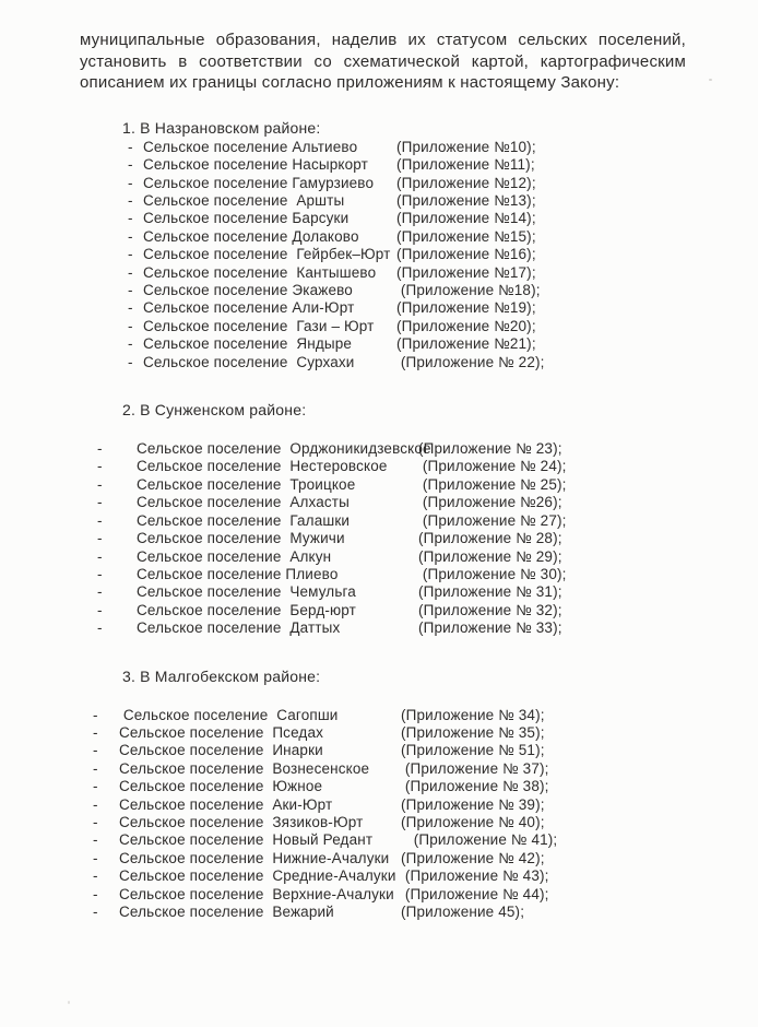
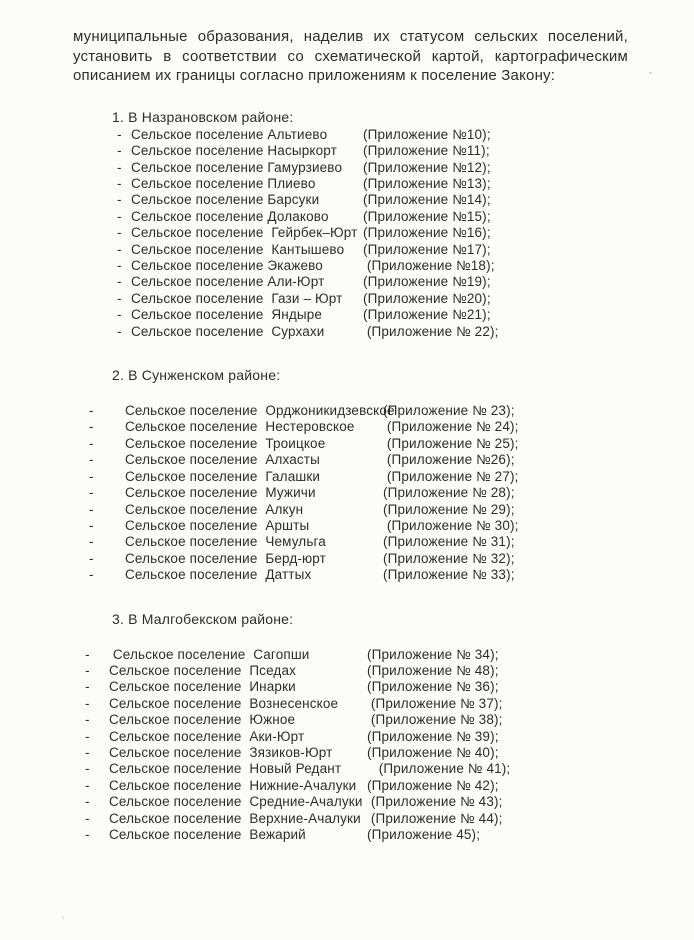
  муниципальные образования, наделив их статусом сельских поселений,
  установить в соответствии со схематической картой, картографическим
- описанием их границы согласно приложениям к настоящему Закону:
+ описанием их границы согласно приложениям к поселение Закону:
  1. В Назрановском районе:
  -
  Сельское поселение Альтиево
  (Приложение №10);
  -
  Сельское поселение Насыркорт
  (Приложение №11);
  -
  Сельское поселение Гамурзиево
  (Приложение №12);
  -
- Сельское поселение Аршты
+ Сельское поселение Плиево
  (Приложение №13);
  -
  Сельское поселение Барсуки
  (Приложение №14);
  -
  Сельское поселение Долаково
  (Приложение №15);
  -
  Сельское поселение Гейрбек–Юрт
  (Приложение №16);
  -
  Сельское поселение Кантышево
  (Приложение №17);
  -
  Сельское поселение Экажево
  (Приложение №18);
  -
  Сельское поселение Али-Юрт
  (Приложение №19);
  -
  Сельское поселение Гази – Юрт
  (Приложение №20);
  -
  Сельское поселение Яндыре
  (Приложение №21);
  -
  Сельское поселение Сурхахи
  (Приложение № 22);
  2. В Сунженском районе:
  -
  Сельское поселение Орджоникидзевское
  (Приложение № 23);
  -
  Сельское поселение Нестеровское
  (Приложение № 24);
  -
  Сельское поселение Троицкое
  (Приложение № 25);
  -
  Сельское поселение Алхасты
  (Приложение №26);
  -
  Сельское поселение Галашки
  (Приложение № 27);
  -
  Сельское поселение Мужичи
  (Приложение № 28);
  -
  Сельское поселение Алкун
  (Приложение № 29);
  -
- Сельское поселение Плиево
+ Сельское поселение Аршты
  (Приложение № 30);
  -
  Сельское поселение Чемульга
  (Приложение № 31);
  -
  Сельское поселение Берд-юрт
  (Приложение № 32);
  -
  Сельское поселение Даттых
  (Приложение № 33);
  3. В Малгобекском районе:
  -
  Сельское поселение Сагопши
  (Приложение № 34);
  -
  Сельское поселение Пседах
- (Приложение № 35);
+ (Приложение № 48);
  -
  Сельское поселение Инарки
- (Приложение № 51);
+ (Приложение № 36);
  -
  Сельское поселение Вознесенское
  (Приложение № 37);
  -
  Сельское поселение Южное
  (Приложение № 38);
  -
  Сельское поселение Аки-Юрт
  (Приложение № 39);
  -
  Сельское поселение Зязиков-Юрт
  (Приложение № 40);
  -
  Сельское поселение Новый Редант
  (Приложение № 41);
  -
  Сельское поселение Нижние-Ачалуки
  (Приложение № 42);
  -
  Сельское поселение Средние-Ачалуки
  (Приложение № 43);
  -
  Сельское поселение Верхние-Ачалуки
  (Приложение № 44);
  -
  Сельское поселение Вежарий
  (Приложение 45);
